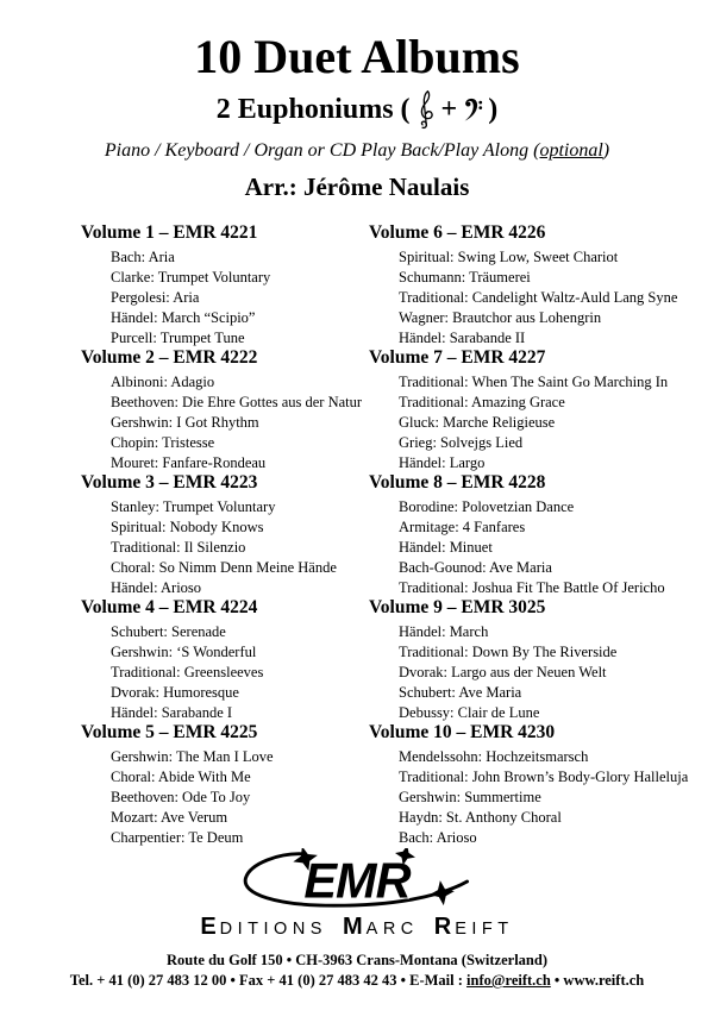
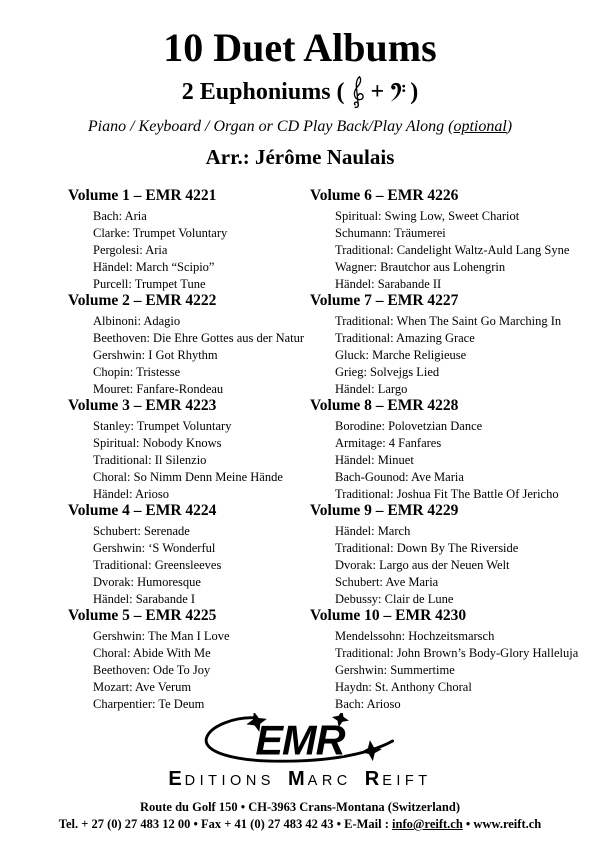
  10 Duet Albums
  2 Euphoniums (
  +
  )
  Piano / Keyboard / Organ or CD Play Back/Play Along (optional)
  Arr.: Jérôme Naulais
  Volume 1 – EMR 4221
  Bach: Aria
  Clarke: Trumpet Voluntary
  Pergolesi: Aria
  Händel: March “Scipio”
  Purcell: Trumpet Tune
  Volume 2 – EMR 4222
  Albinoni: Adagio
  Beethoven: Die Ehre Gottes aus der Natur
  Gershwin: I Got Rhythm
  Chopin: Tristesse
  Mouret: Fanfare-Rondeau
  Volume 3 – EMR 4223
  Stanley: Trumpet Voluntary
  Spiritual: Nobody Knows
  Traditional: Il Silenzio
  Choral: So Nimm Denn Meine Hände
  Händel: Arioso
  Volume 4 – EMR 4224
  Schubert: Serenade
  Gershwin: ‘S Wonderful
  Traditional: Greensleeves
  Dvorak: Humoresque
  Händel: Sarabande I
  Volume 5 – EMR 4225
  Gershwin: The Man I Love
  Choral: Abide With Me
  Beethoven: Ode To Joy
  Mozart: Ave Verum
  Charpentier: Te Deum
  Volume 6 – EMR 4226
  Spiritual: Swing Low, Sweet Chariot
  Schumann: Träumerei
  Traditional: Candelight Waltz-Auld Lang Syne
  Wagner: Brautchor aus Lohengrin
  Händel: Sarabande II
  Volume 7 – EMR 4227
  Traditional: When The Saint Go Marching In
  Traditional: Amazing Grace
  Gluck: Marche Religieuse
  Grieg: Solvejgs Lied
  Händel: Largo
  Volume 8 – EMR 4228
  Borodine: Polovetzian Dance
  Armitage: 4 Fanfares
  Händel: Minuet
  Bach-Gounod: Ave Maria
  Traditional: Joshua Fit The Battle Of Jericho
- Volume 9 – EMR 3025
+ Volume 9 – EMR 4229
  Händel: March
  Traditional: Down By The Riverside
  Dvorak: Largo aus der Neuen Welt
  Schubert: Ave Maria
  Debussy: Clair de Lune
  Volume 10 – EMR 4230
  Mendelssohn: Hochzeitsmarsch
  Traditional: John Brown’s Body-Glory Halleluja
  Gershwin: Summertime
  Haydn: St. Anthony Choral
  Bach: Arioso
  EMR
  E
  DITIONS
  M
  ARC
  R
  EIFT
  Route du Golf 150 • CH-3963 Crans-Montana (Switzerland)
- Tel. + 41 (0) 27 483 12 00 • Fax + 41 (0) 27 483 42 43 • E-Mail : info@reift.ch • www.reift.ch
+ Tel. + 27 (0) 27 483 12 00 • Fax + 41 (0) 27 483 42 43 • E-Mail : info@reift.ch • www.reift.ch
